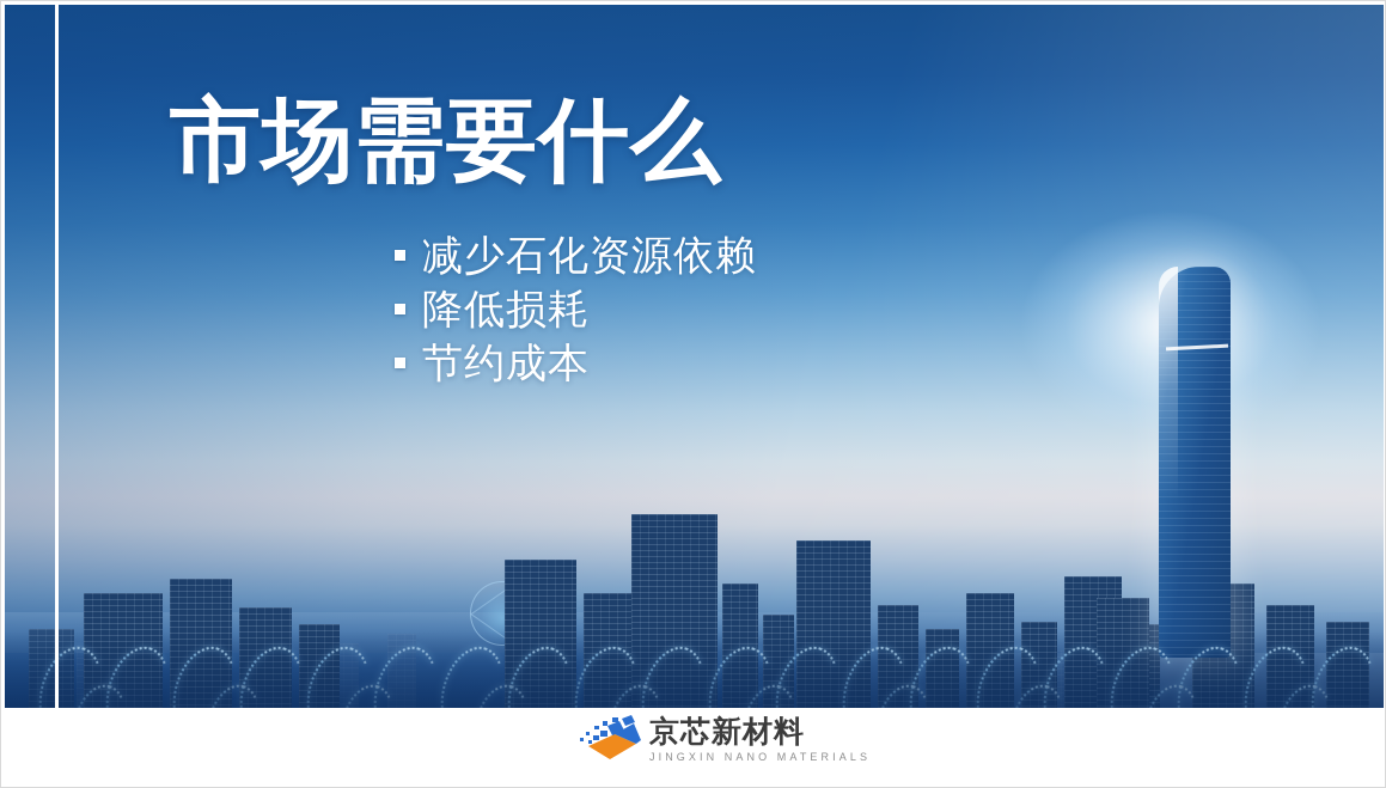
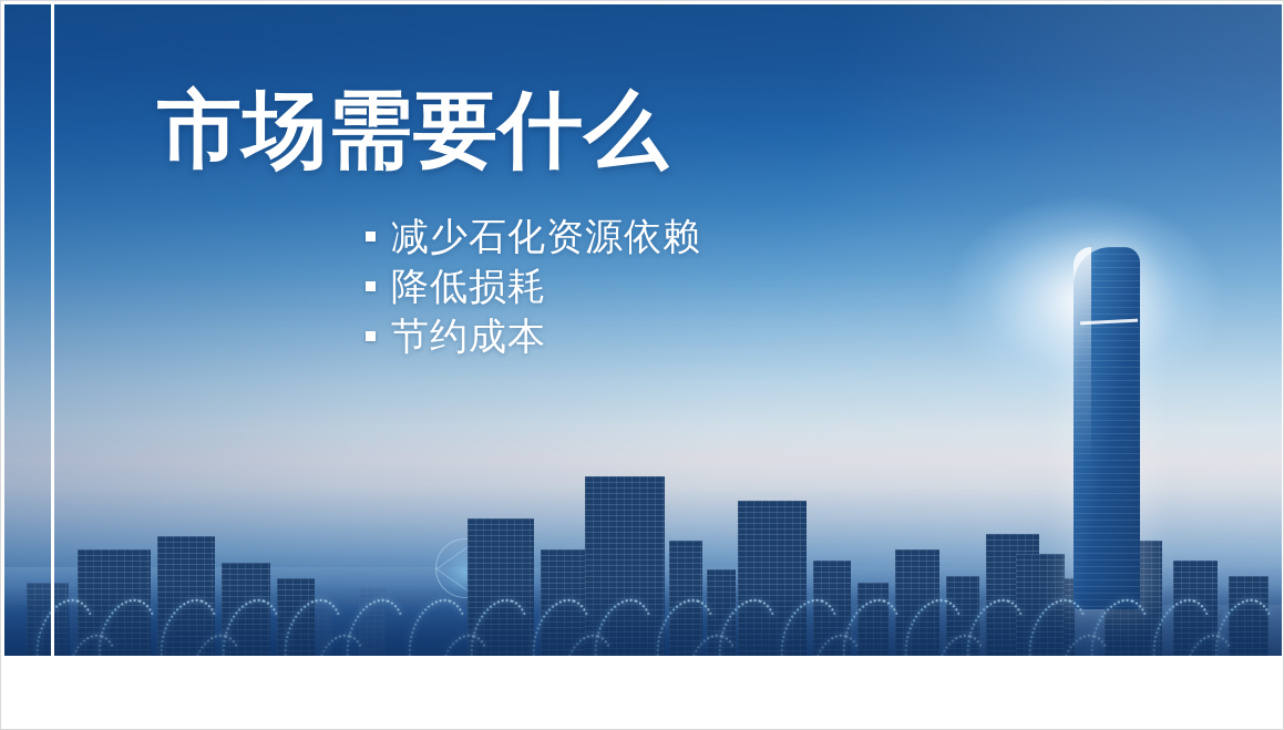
  市场需要什么
  减少石化资源依赖
  降低损耗
  节约成本
- 京芯新材料
- JINGXIN NANO MATERIALS
